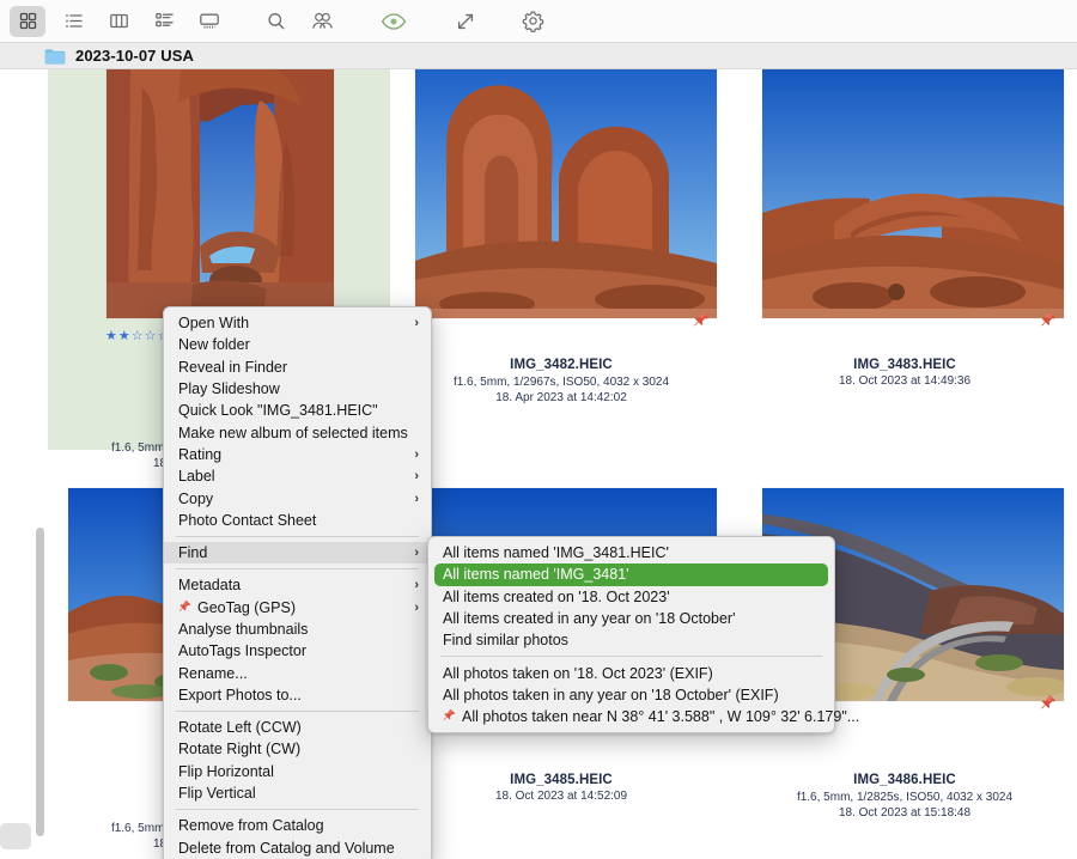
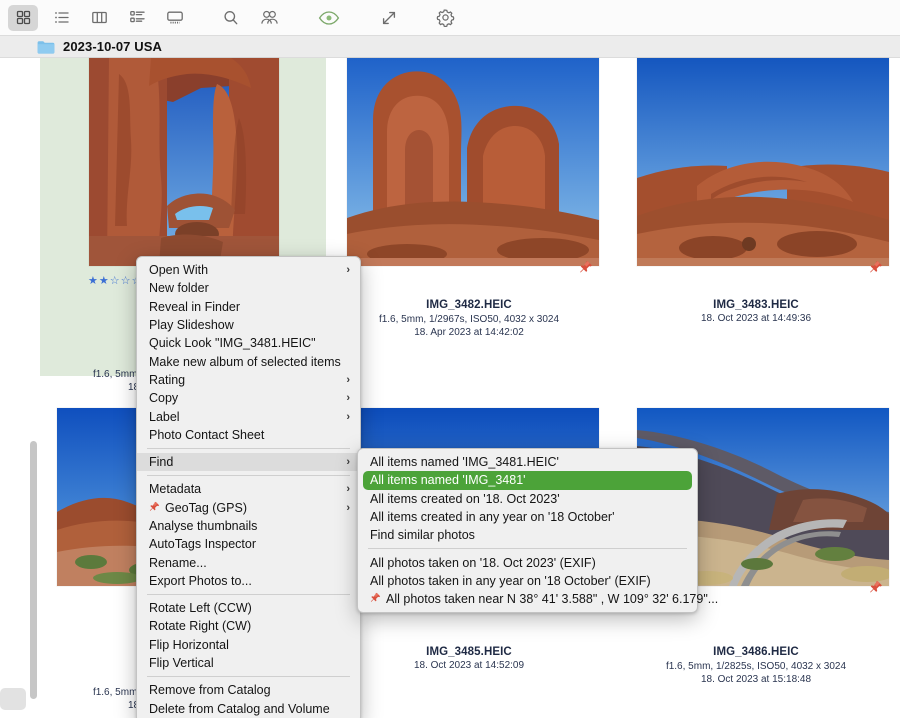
  2023-10-07 USA
  ★★☆☆
  IMG_3482.HEIC
  f1.6, 5mm, 1/2967s, ISO50, 4032 x 3024
  18. Apr 2023 at 14:42:02
  IMG_3483.HEIC
  18. Oct 2023 at 14:49:36
  IMG_3485.HEIC
  18. Oct 2023 at 14:52:09
  IMG_3486.HEIC
  f1.6, 5mm, 1/2825s, ISO50, 4032 x 3024
  18. Oct 2023 at 15:18:48
  Open With
  ›
  New folder
  Reveal in Finder
  Play Slideshow
  Quick Look "IMG_3481.HEIC"
  Make new album of selected items
  Rating
  ›
- Label
+ Copy
  ›
- Copy
+ Label
  ›
  Photo Contact Sheet
  Find
  ›
  Metadata
  ›
  GeoTag (GPS)
  ›
  Analyse thumbnails
  AutoTags Inspector
  Rename...
  Export Photos to...
  Rotate Left (CCW)
  Rotate Right (CW)
  Flip Horizontal
  Flip Vertical
  Remove from Catalog
  Delete from Catalog and Volume
  All items named 'IMG_3481.HEIC'
  All items named 'IMG_3481'
  All items created on '18. Oct 2023'
  All items created in any year on '18 October'
  Find similar photos
  All photos taken on '18. Oct 2023' (EXIF)
  All photos taken in any year on '18 October' (EXIF)
  All photos taken near N 38° 41' 3.588" , W 109° 32' 6.179"...
